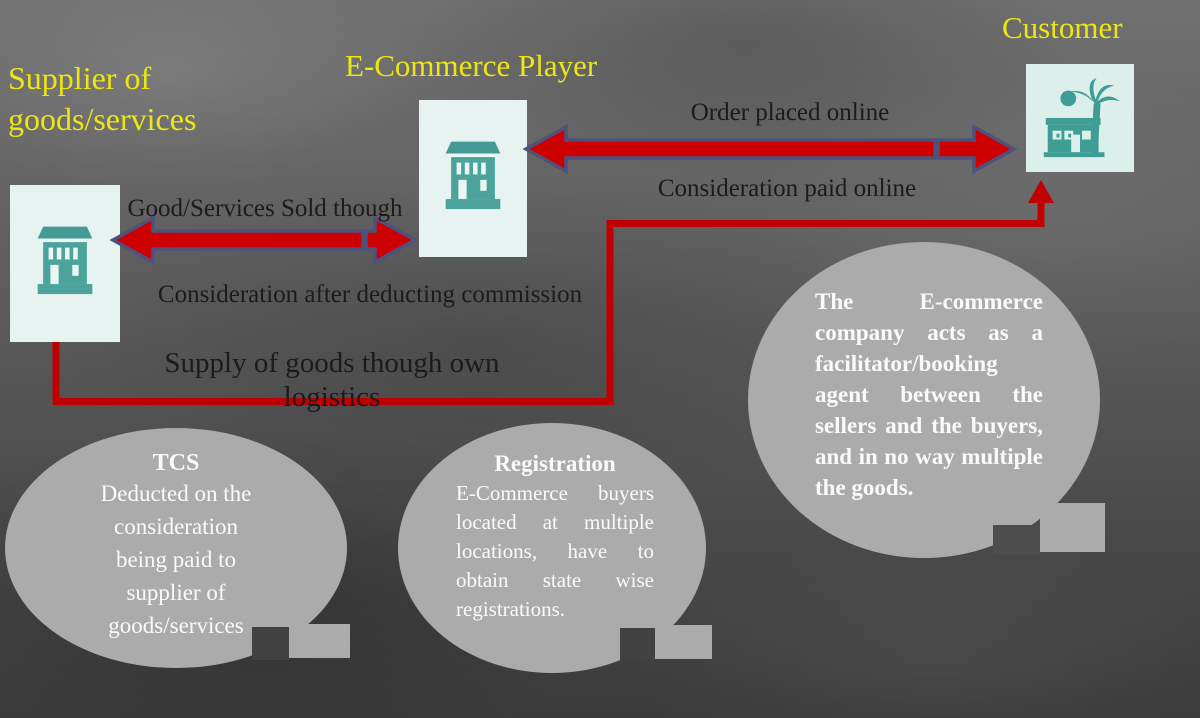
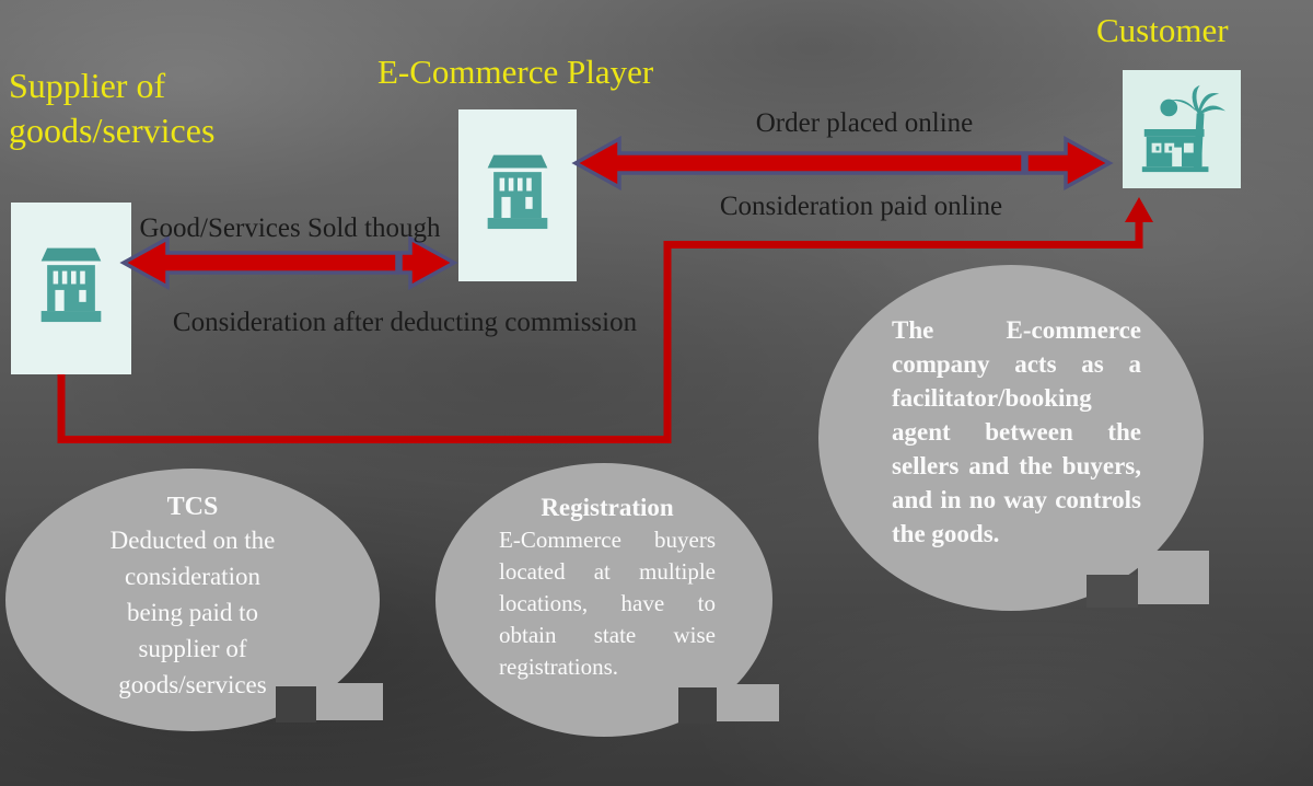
  Supplier of
  goods/services
  E-Commerce Player
  Customer
  Order placed online
  Consideration paid online
  Good/Services Sold though
  Consideration after deducting commission
- Supply of goods though own
- logistics
  TCS
  Deducted on the
  consideration
  being paid to
  supplier of
  goods/services
  Registration
  E-Commerce buyers located at multiple locations, have to obtain state wise registrations.
- The E-commerce company acts as a facilitator/booking agent between the sellers and the buyers, and in no way multiple the goods.
+ The E-commerce company acts as a facilitator/booking agent between the sellers and the buyers, and in no way controls the goods.
